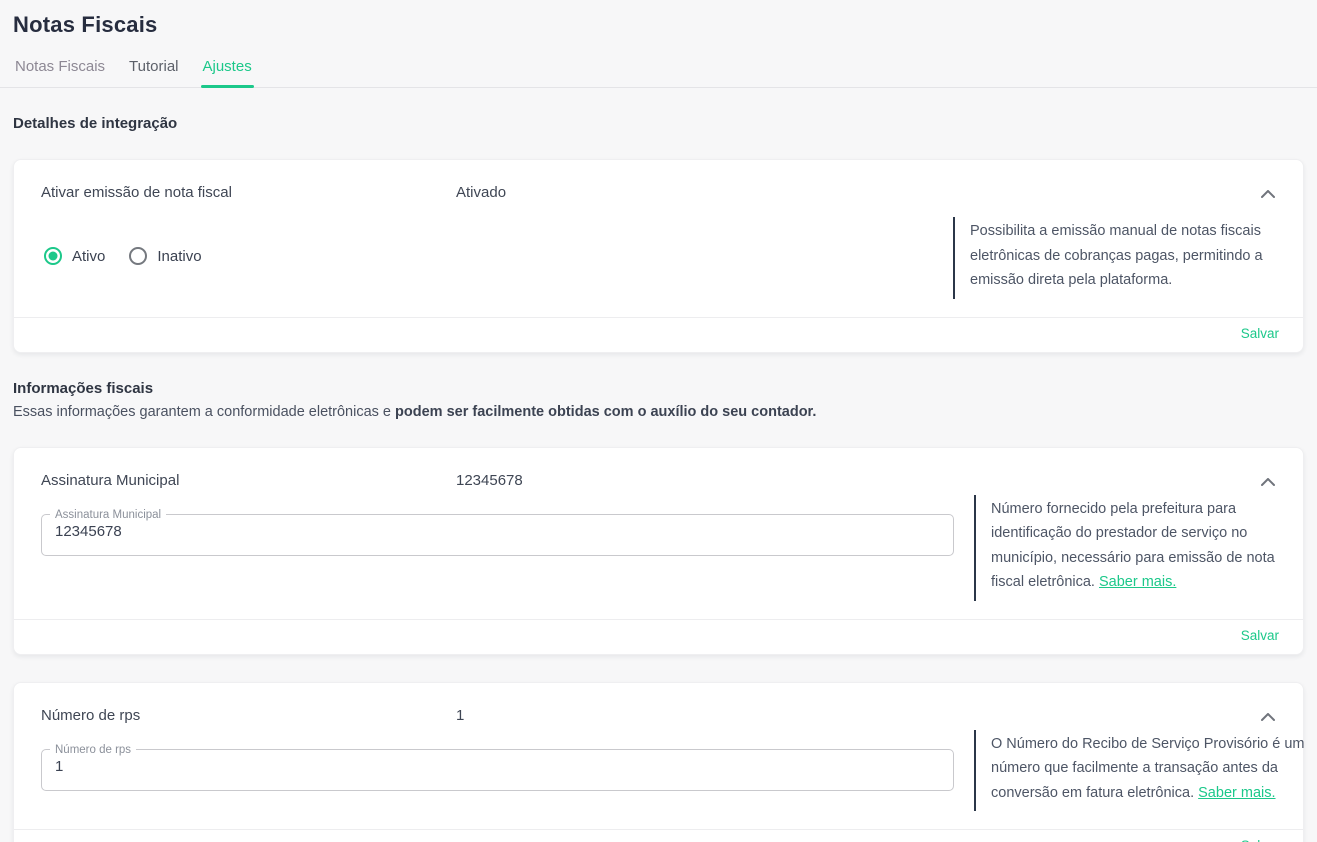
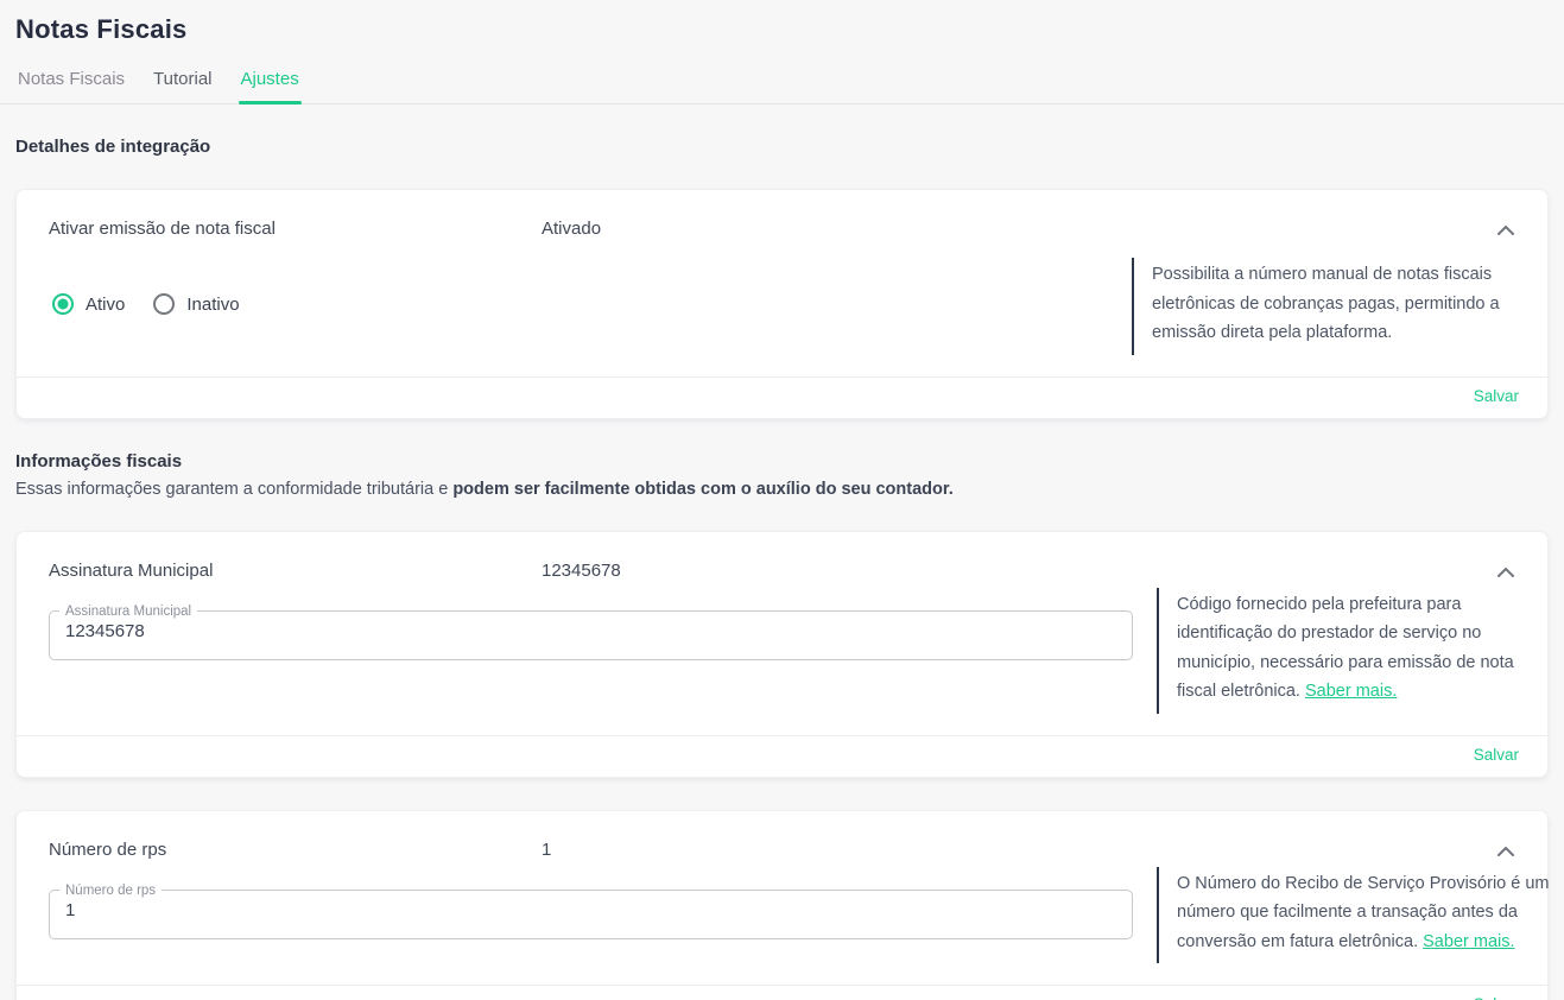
  Notas Fiscais
  Notas Fiscais
  Tutorial
  Ajustes
  Detalhes de integração
  Ativar emissão de nota fiscal
  Ativado
  Ativo
  Inativo
- Possibilita a emissão manual de notas fiscais eletrônicas de cobranças pagas, permitindo a emissão direta pela plataforma.
+ Possibilita a número manual de notas fiscais eletrônicas de cobranças pagas, permitindo a emissão direta pela plataforma.
  Salvar
  Informações fiscais
- Essas informações garantem a conformidade eletrônicas e podem ser facilmente obtidas com o auxílio do seu contador.
+ Essas informações garantem a conformidade tributária e podem ser facilmente obtidas com o auxílio do seu contador.
  Assinatura Municipal
  12345678
  Assinatura Municipal
  12345678
- Número fornecido pela prefeitura para identificação do prestador de serviço no município, necessário para emissão de nota fiscal eletrônica. Saber mais.
+ Código fornecido pela prefeitura para identificação do prestador de serviço no município, necessário para emissão de nota fiscal eletrônica. Saber mais.
  Salvar
  Número de rps
  1
  Número de rps
  1
  O Número do Recibo de Serviço Provisório é um número que facilmente a transação antes da conversão em fatura eletrônica. Saber mais.
